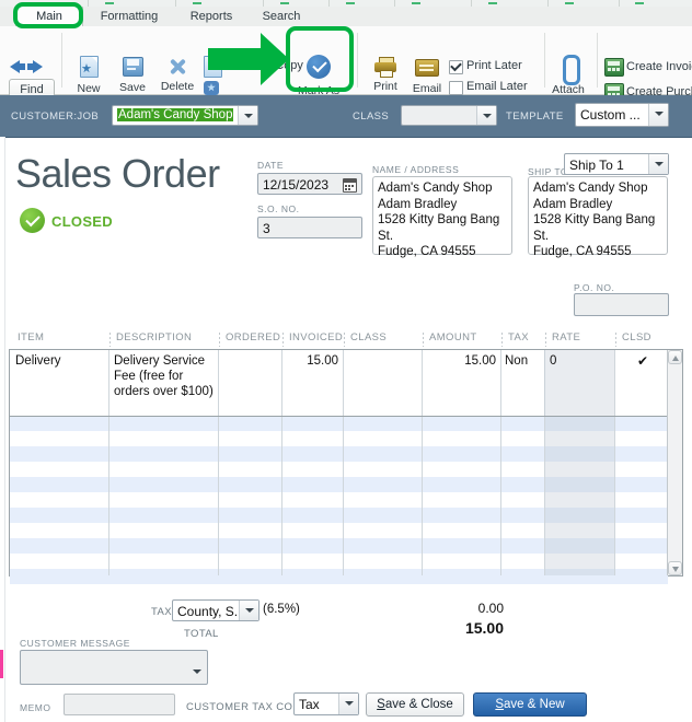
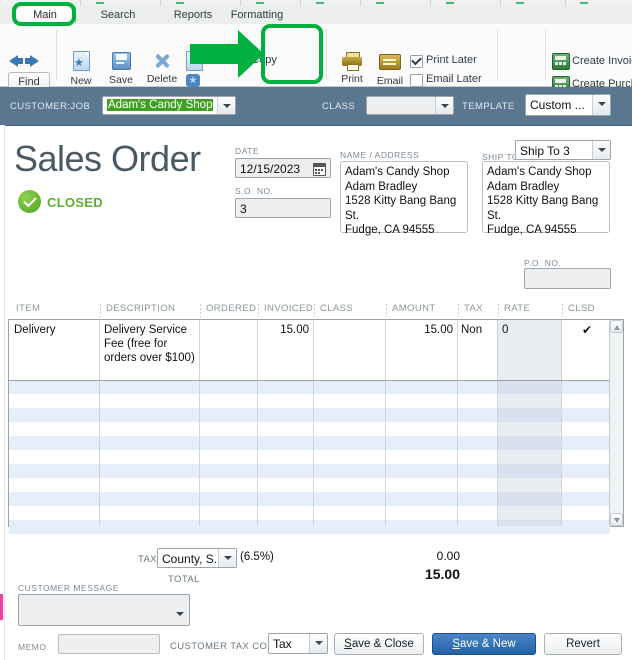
  Main
- Formatting
+ Search
  Reports
- Search
+ Formatting
  Find
  New
  Save
  Delete
- Mark As
  Print
  Email
  Print Later
  Email Later
- Attach
  Create Invoi
  Create Purc
  CUSTOMER:JOB
  Adam's Candy Shop
  CLASS
  TEMPLATE
  Custom ...
  Sales Order
  CLOSED
  DATE
  12/15/2023
  S.O. NO.
  3
  NAME / ADDRESS
  Adam's Candy Shop
  Adam Bradley
  1528 Kitty Bang Bang St.
  Fudge, CA 94555
  SHIP T
- Ship To 1
+ Ship To 3
  Adam's Candy Shop
  Adam Bradley
  1528 Kitty Bang Bang St.
  Fudge, CA 94555
  P.O. NO.
  ITEM
  DESCRIPTION
  ORDERED
  INVOICED
  CLASS
  AMOUNT
  TAX
  RATE
  CLSD
  Delivery
  Delivery Service Fee (free for orders over $100)
  15.00
  15.00
  Non
  0
  ✔
  TAX
  County, S.
  (6.5%)
  0.00
  TOTAL
  15.00
  CUSTOMER MESSAGE
  MEMO
  CUSTOMER TAX CO
  Tax
  Save & Close
  Save & New
+ Revert
